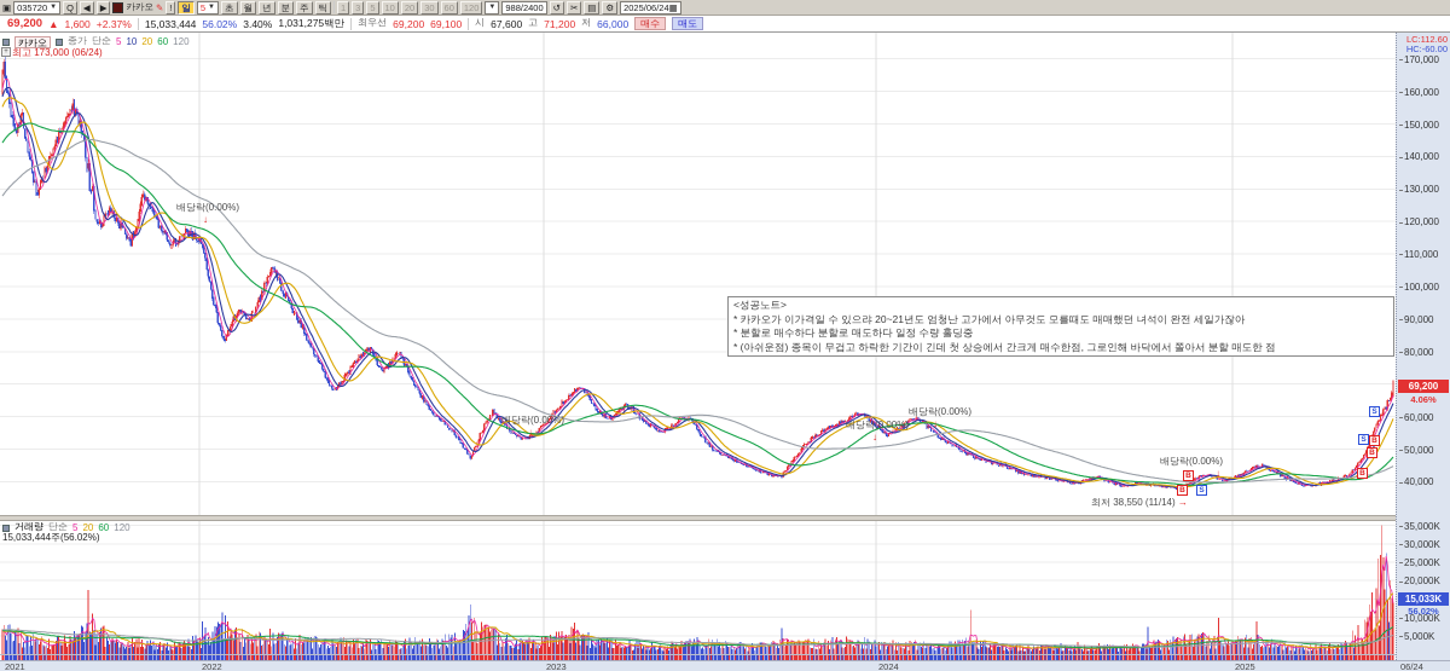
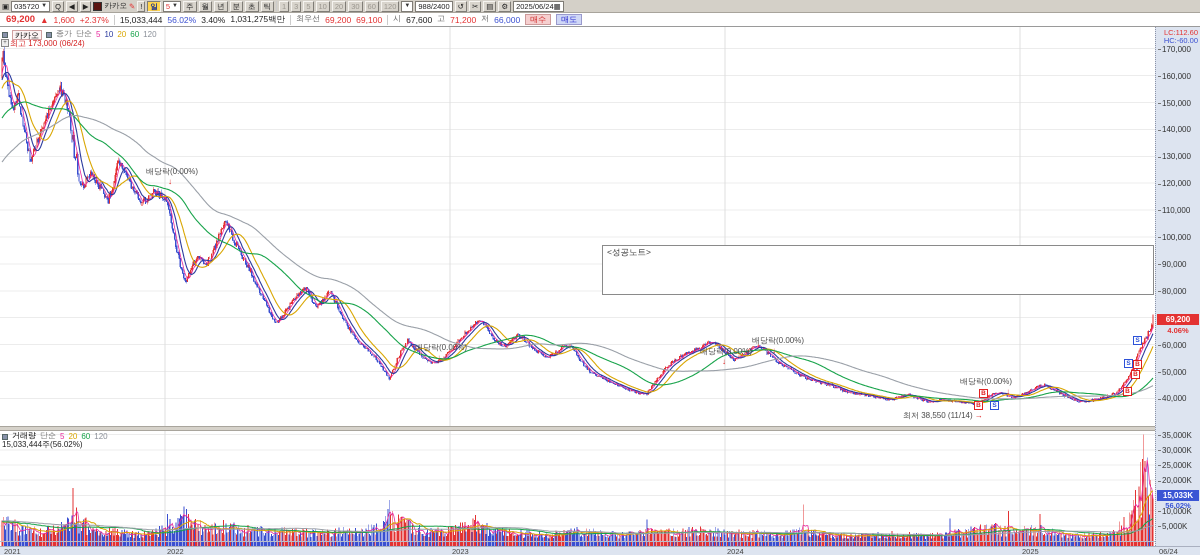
  ▣
  035720
  Q
  ◀
  ▶
  카카오
  ✎
  !
  일
  5
- 초
+ 주
  월
  년
  분
- 주
+ 초
  틱
  1
  3
  5
  10
  20
  30
  60
  120
  988/2400
  ↺
  ✂
  ▤
  ⚙
  2025/06/24
  ▦
  69,200
  ▲
  1,600
  +2.37%
  15,033,444
  56.02%
  3.40%
  1,031,275백만
  최우선
  69,200
  69,100
  시
  67,600
  고
  71,200
  저
  66,000
  매수
  매도
  카카오
  종가
  단순
  5
  10
  20
  60
  120
  거래량
  단순
  5
  20
  60
  120
  15,033,444주(56.02%)
  <성공노트>
- * 카카오가 이가격일 수 있으랴 20~21년도 엄청난 고가에서 아무것도 모를때도 매매했던 녀석이 완전 세일가잖아
- * 분할로 매수하다 분할로 매도하다 일정 수량 홀딩중
- * (아쉬운점) 종목이 무겁고 하락한 기간이 긴데 첫 상승에서 간크게 매수한점, 그로인해 바닥에서 쫄아서 분할 매도한 점
  LC:112.60
  HC:-60.00
  40,000
  50,000
  60,000
  80,000
  90,000
  100,000
  110,000
  120,000
  130,000
  140,000
  150,000
  160,000
  170,000
  5,000K
  10,000K
  20,000K
  25,000K
  30,000K
  35,000K
  69,200
  4.06%
  15,033K
  56.02%
  2021
  2022
  2023
  2024
  2025
  06/24
  배당락(0.00%)
  ↓
  배당락(0.00%)
  ↓
  배당락(0.00%)
  ↓
  배당락(0.00%)
  ↓
  배당락(0.00%)
  ↓
  최고 173,000 (06/24)
  최저 38,550 (11/14) →
